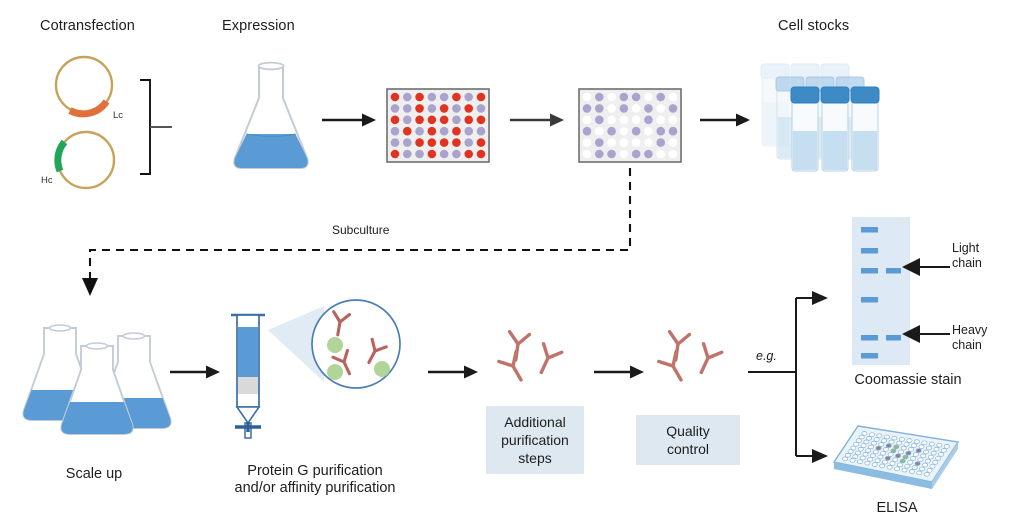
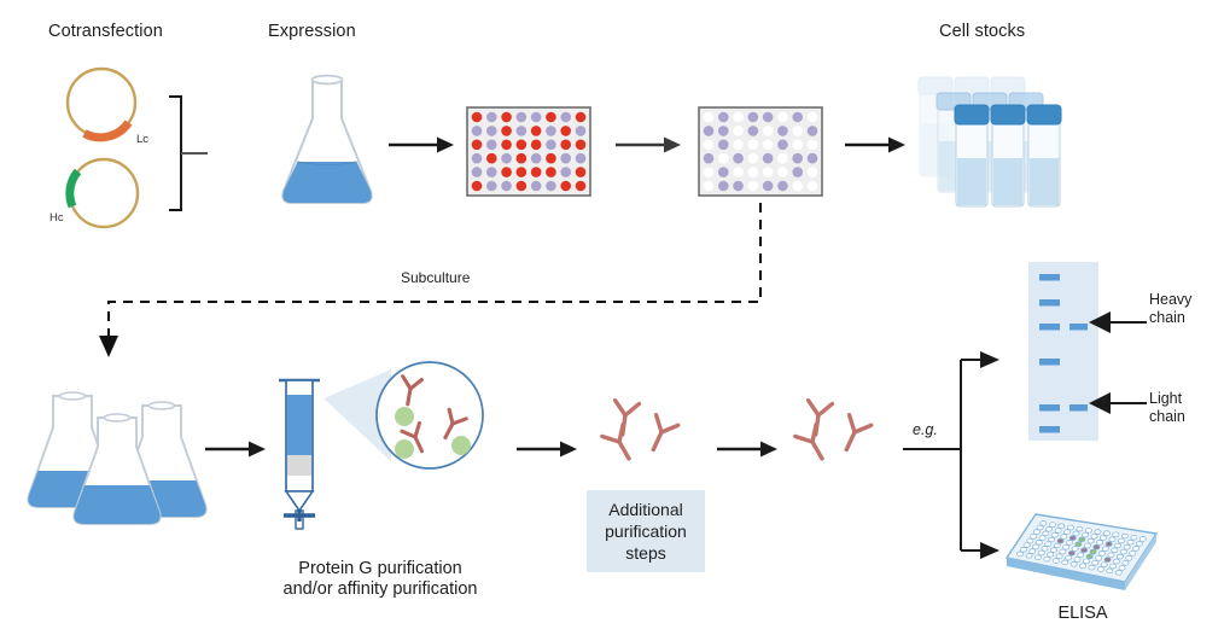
  Cotransfection
  Expression
  Cell stocks
  Lc
  Hc
  Subculture
- Scale up
  Protein G purification
  and/or affinity purification
  Additional
  purification
  steps
- Quality
- control
  e.g.
- Light
+ Heavy
  chain
- Heavy
+ Light
  chain
- Coomassie stain
  ELISA
